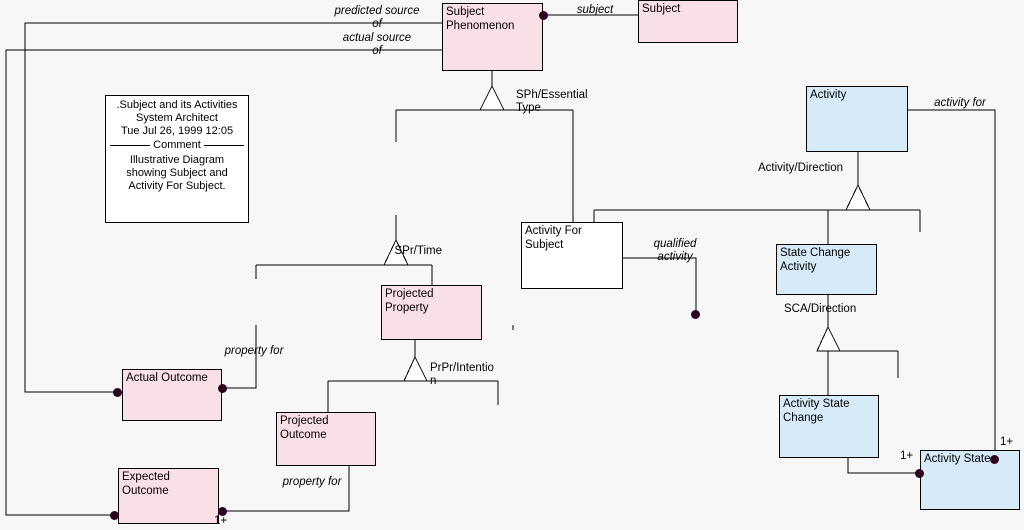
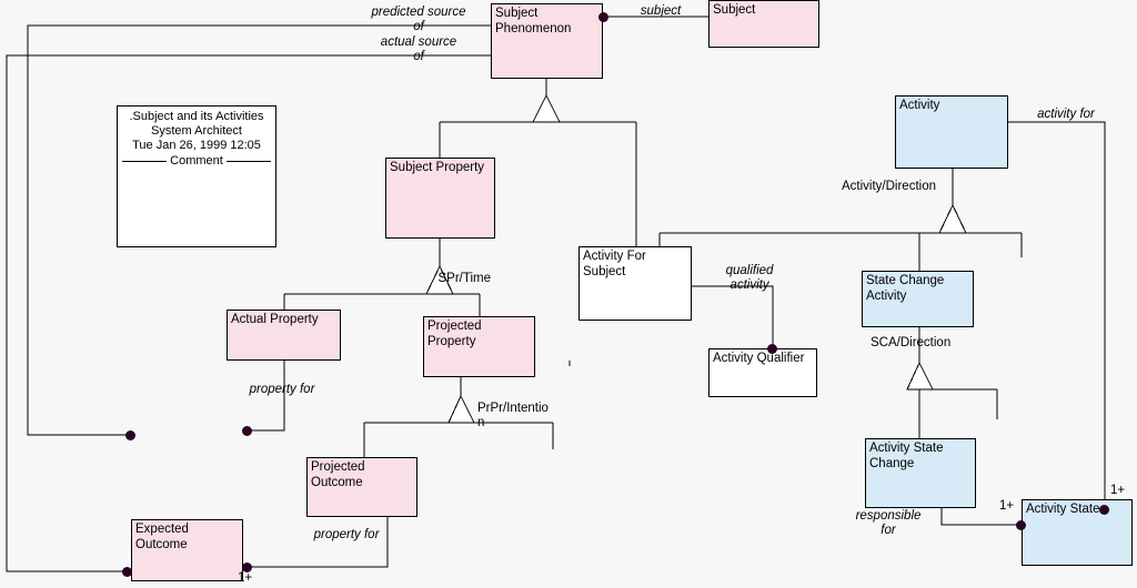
  Subject
  Phenomenon
  Subject
+ Subject Property
  Activity For
  Subject
+ Activity Qualifier
+ Actual Property
  Projected
  Property
- Actual Outcome
  Projected
  Outcome
  Expected
  Outcome
  Activity
  State Change
  Activity
  Activity State
  Change
  Activity State
  .Subject and its Activities
  System Architect
- Tue Jul 26, 1999 12:05
+ Tue Jan 26, 1999 12:05
  Comment
- Illustrative Diagram showing Subject and Activity For Subject.
  predicted source
  of
  actual source
  of
  subject
- SPh/Essential
- Type
  SPr/Time
  PrPr/Intentio
  n
  property for
  property for
  qualified
  activity
  activity for
  Activity/Direction
  SCA/Direction
+ responsible
+ for
  1+
  1+
  1+
